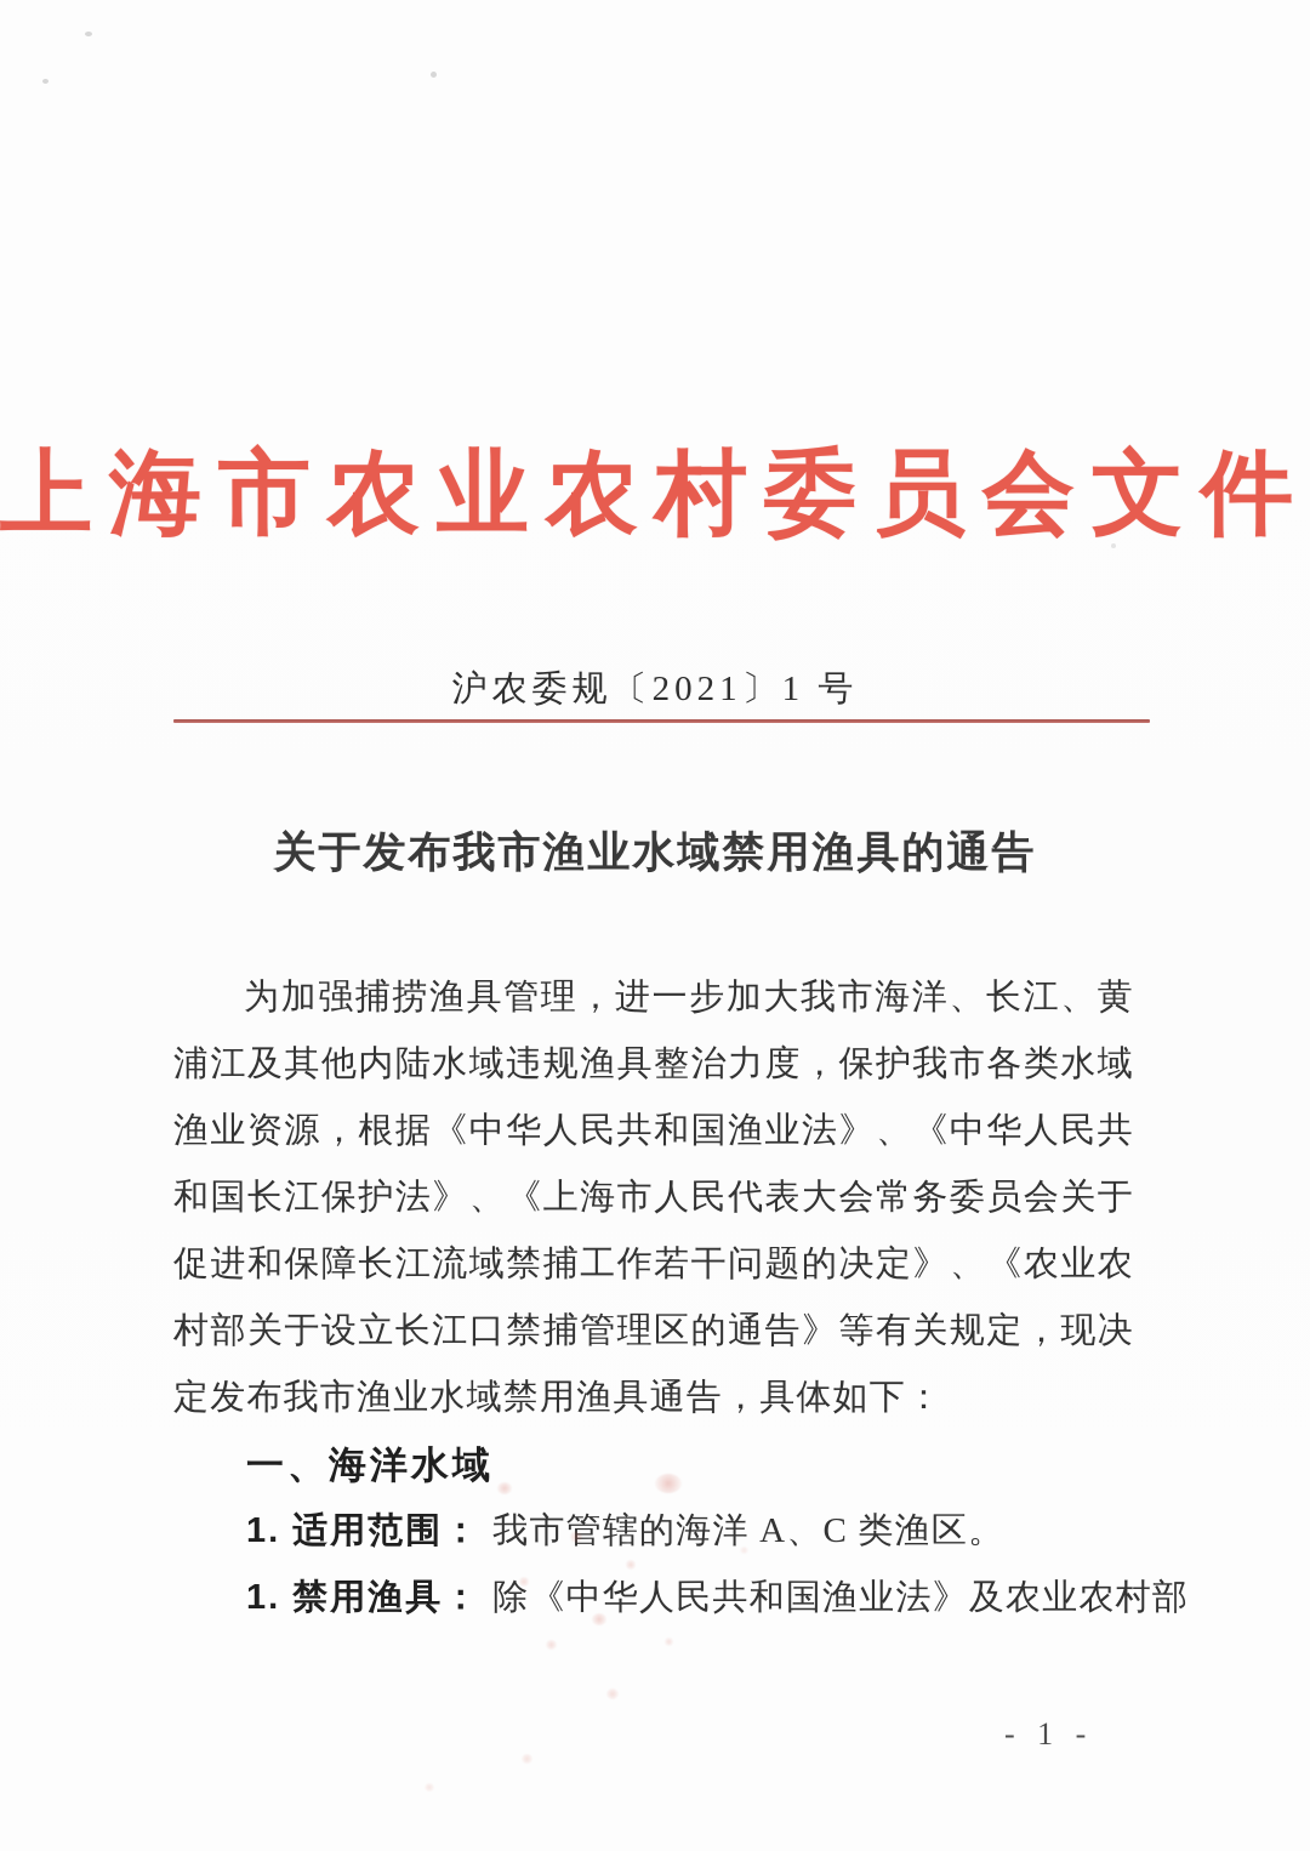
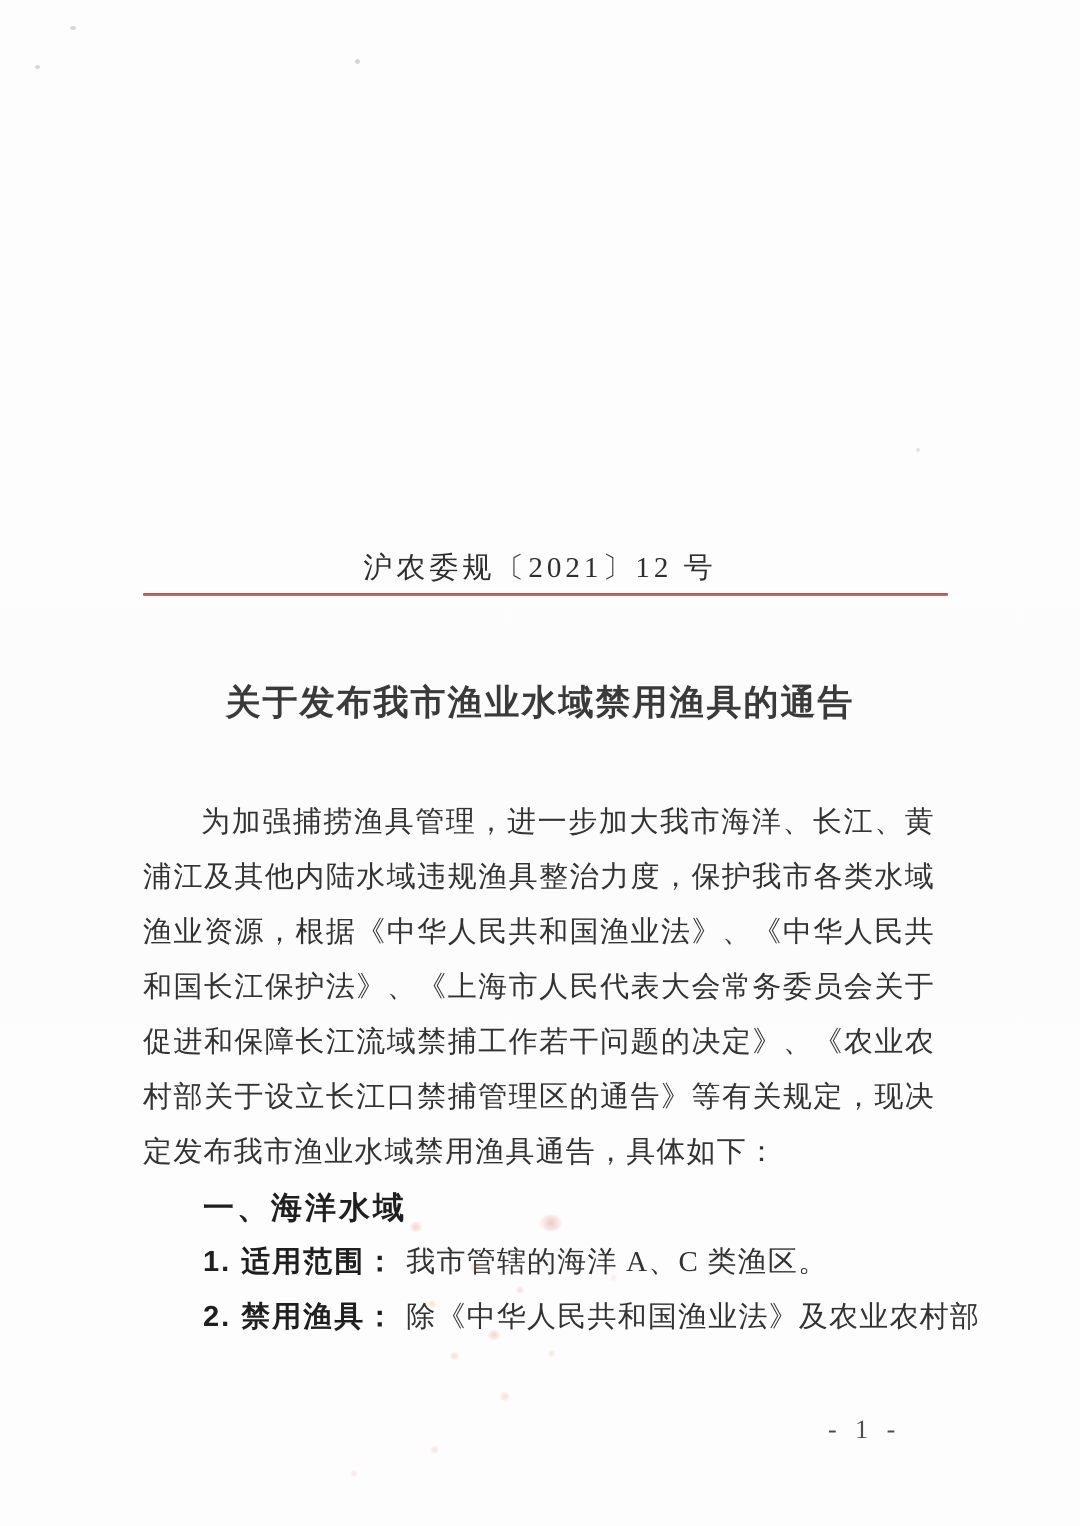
- 上海市农业农村委员会文件
- 沪农委规〔2021〕1 号
+ 沪农委规〔2021〕12 号
  关于发布我市渔业水域禁用渔具的通告
  为加强捕捞渔具管理，进一步加大我市海洋、长江、黄浦江及其他内陆水域违规渔具整治力度，保护我市各类水域渔业资源，根据《中华人民共和国渔业法》、《中华人民共和国长江保护法》、《上海市人民代表大会常务委员会关于促进和保障长江流域禁捕工作若干问题的决定》、《农业农村部关于设立长江口禁捕管理区的通告》等有关规定，现决定发布我市渔业水域禁用渔具通告，具体如下：
  一、海洋水域
  1. 适用范围： 我市管辖的海洋 A、C 类渔区。
- 1. 禁用渔具： 除《中华人民共和国渔业法》及农业农村部
+ 2. 禁用渔具： 除《中华人民共和国渔业法》及农业农村部
  - 1 -
